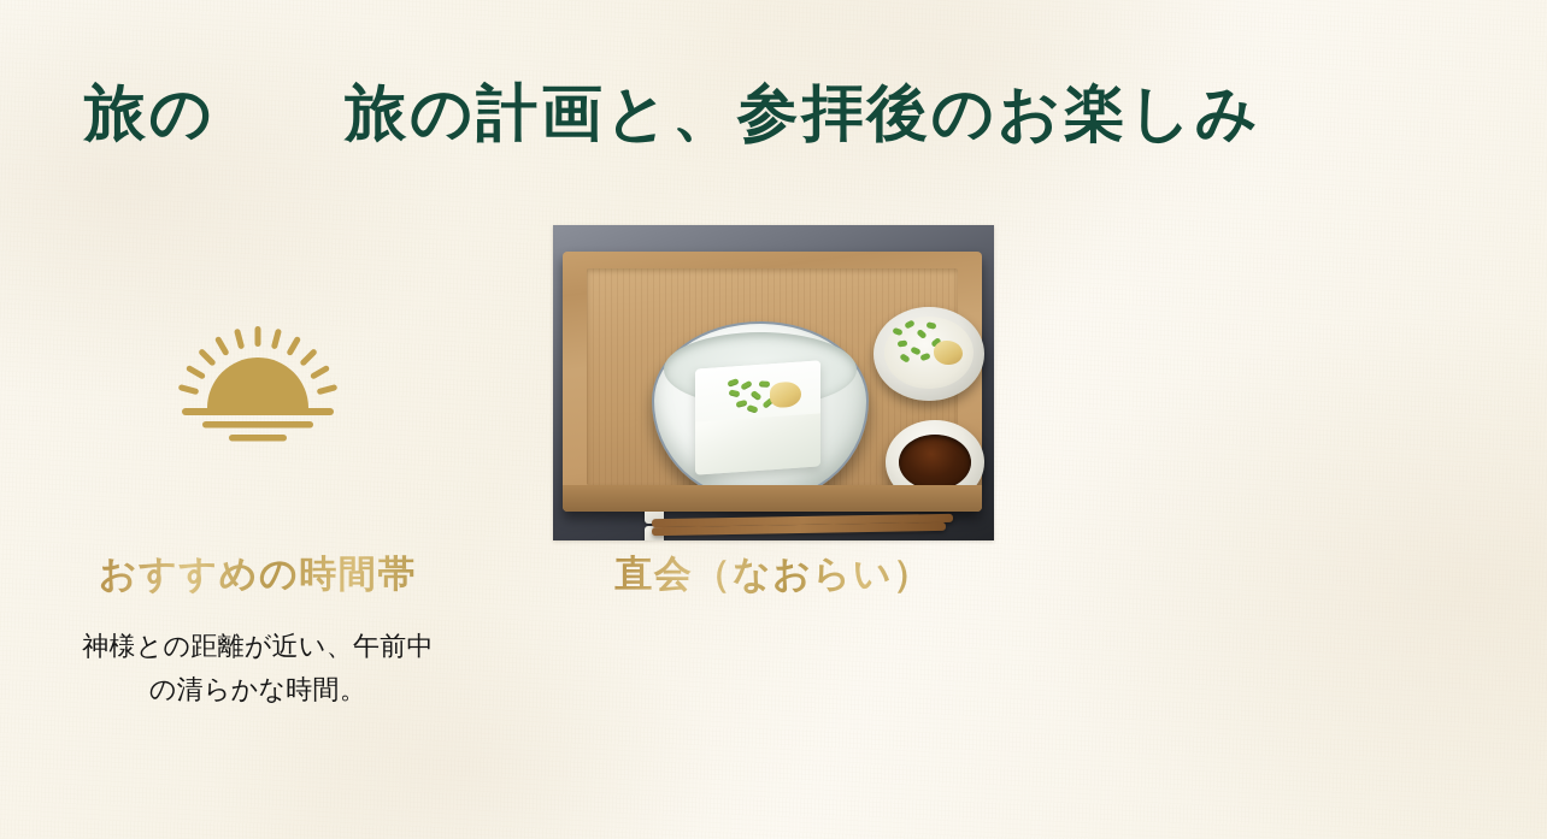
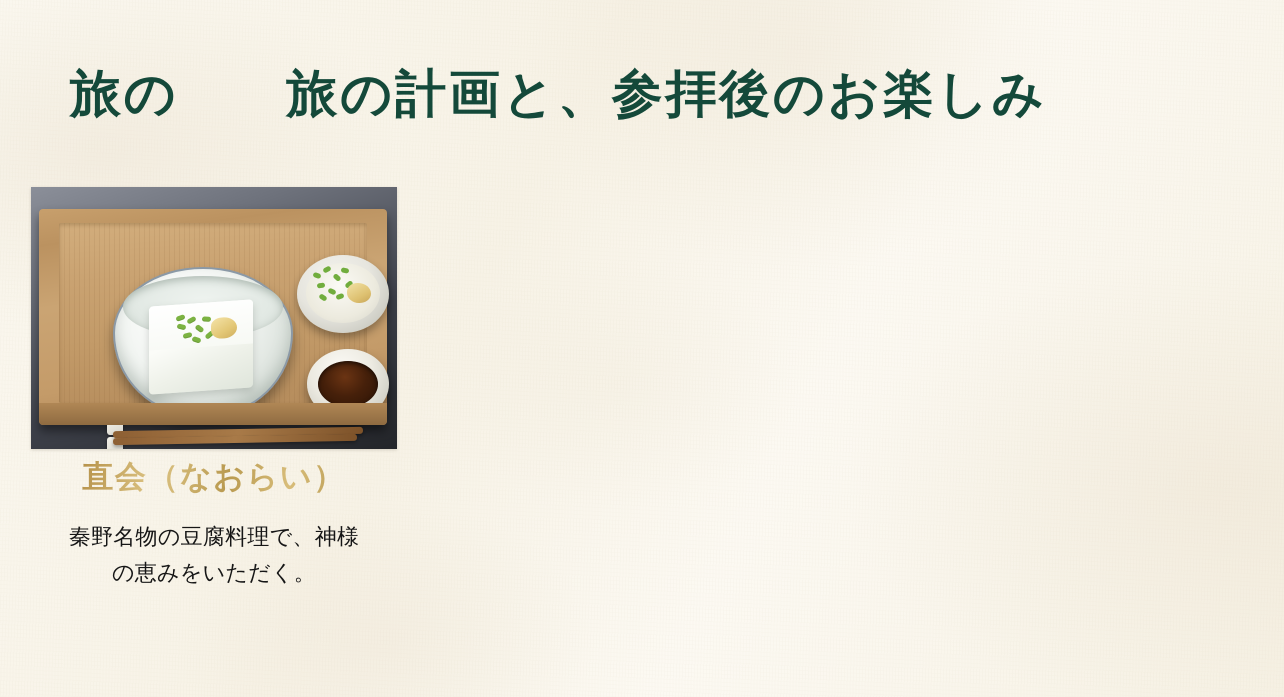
  旅の 旅の計画と、参拝後のお楽しみ
- おすすめの時間帯
- 神様との距離が近い、午前中
- の清らかな時間。
  直会（なおらい）
+ 秦野名物の豆腐料理で、神様
+ の恵みをいただく。
